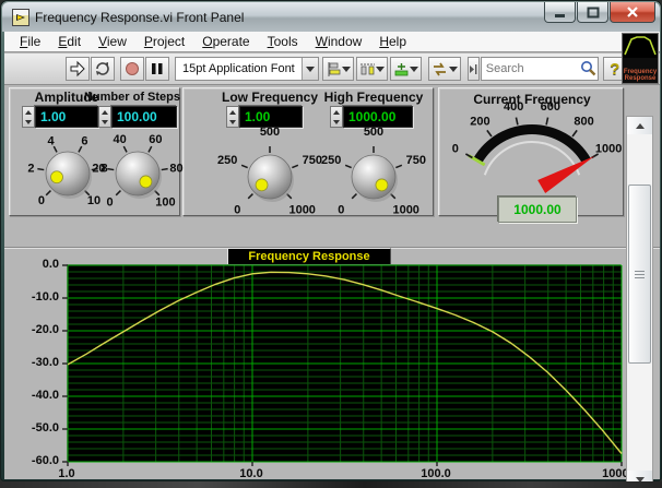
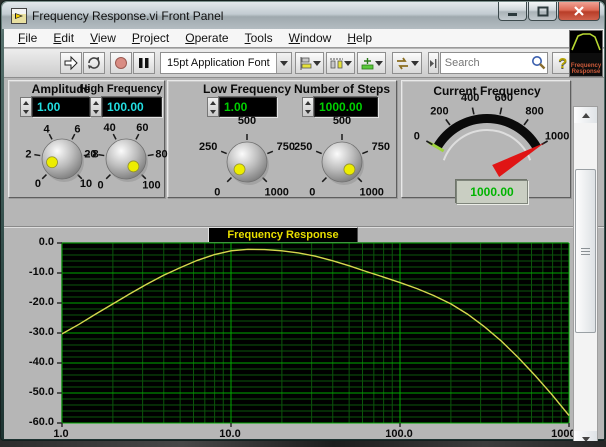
  Frequency Response.vi Front Panel
  File
  Edit
  View
  Project
  Operate
  Tools
  Window
  Help
  15pt Application Font
  Search
  ?
  Amplitude
  1.00
- Number of Steps
+ High Frequency
  100.00
  Low Frequency
  1.00
- High Frequency
+ Number of Steps
  1000.00
  Current Frequency
  1000.00
  0
  2
  4
  6
  8
  10
  0
  20
  40
  60
  80
  100
  0
  250
  500
  750
  1000
  0
  250
  500
  750
  1000
  0
  200
  400
  600
  800
  1000
  Frequency Response
  0.0
  -10.0
  -20.0
  -30.0
  -40.0
  -50.0
  -60.0
  1.0
  10.0
  100.0
